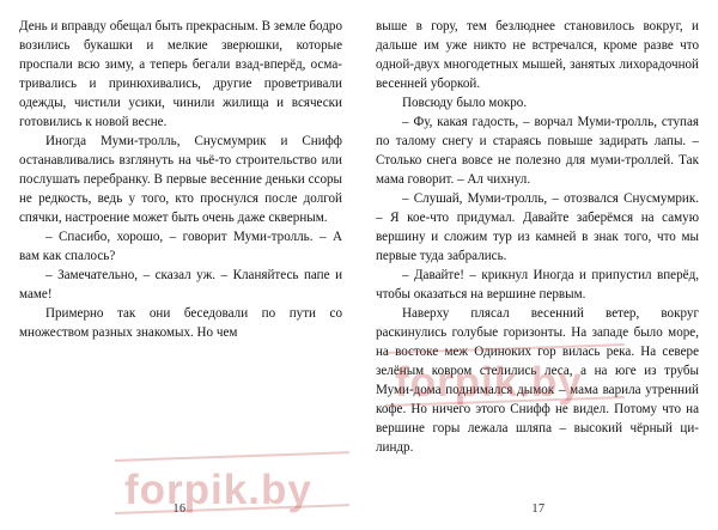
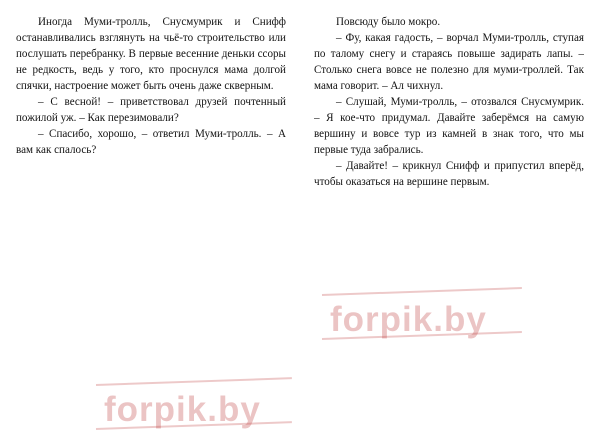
- День и вправду обещал быть прекрас­ным. В земле бодро возились букашки и мелкие зверюшки, которые проспали всю зиму, а теперь бегали взад-вперёд, осма­тривались и принюхивались, другие про­ветривали одежды, чистили усики, чини­ли жилища и всячески готовились к новой весне.
- Иногда Муми-тролль, Снусмумрик и Снифф останавливались взглянуть на чьё-то строи­тельство или послушать перебранку. В пер­вые весенние деньки ссоры не редкость, ведь у того, кто проснулся после долгой спячки, настроение может быть очень даже скверным.
+ Иногда Муми-тролль, Снусмумрик и Снифф останавливались взглянуть на чьё-то строи­тельство или послушать перебранку. В пер­вые весенние деньки ссоры не редкость, ведь у того, кто проснулся мама долгой спячки, настроение может быть очень даже скверным.
+ – С весной! – приветствовал друзей по­чтенный пожилой уж. – Как перезимовали?
- – Спасибо, хорошо, – говорит Муми-тролль. – А вам как спалось?
+ – Спасибо, хорошо, – ответил Муми-тролль. – А вам как спалось?
- – Замечательно, – сказал уж. – Кланяй­тесь папе и маме!
- Примерно так они беседовали по пути со множеством разных знакомых. Но чем
- выше в гору, тем безлюднее становилось вокруг, и дальше им уже никто не встре­чался, кроме разве что одной-двух много­детных мышей, занятых лихорадочной ве­сенней уборкой.
  Повсюду было мокро.
  – Фу, какая гадость, – ворчал Муми-тролль, ступая по талому снегу и стараясь повыше задирать лапы. – Столько снега вовсе не полезно для муми-троллей. Так мама говорит. – Ал чихнул.
- – Слушай, Муми-тролль, – отозвался Снус­мумрик. – Я кое-что придумал. Давайте за­берёмся на самую вершину и сложим тур из камней в знак того, что мы первые туда забрались.
+ – Слушай, Муми-тролль, – отозвался Снус­мумрик. – Я кое-что придумал. Давайте за­берёмся на самую вершину и вовсе тур из камней в знак того, что мы первые туда забрались.
- – Давайте! – крикнул Иногда и припустил вперёд, чтобы оказаться на вершине пер­вым.
+ – Давайте! – крикнул Снифф и припустил вперёд, чтобы оказаться на вершине пер­вым.
- Наверху плясал весенний ветер, вокруг раскинулись голубые горизонты. На за­паде было море, на востоке меж Одино­ких гор вилась река. На севере зелёным ковром стелились леса, а на юге из тру­бы Муми-дома поднимался дымок – мама варила утренний кофе. Но ничего этого Снифф не видел. Потому что на вершине горы лежала шляпа – высокий чёрный ци­линдр.
- 16
- 17
  forpik.by
  forpik.by
